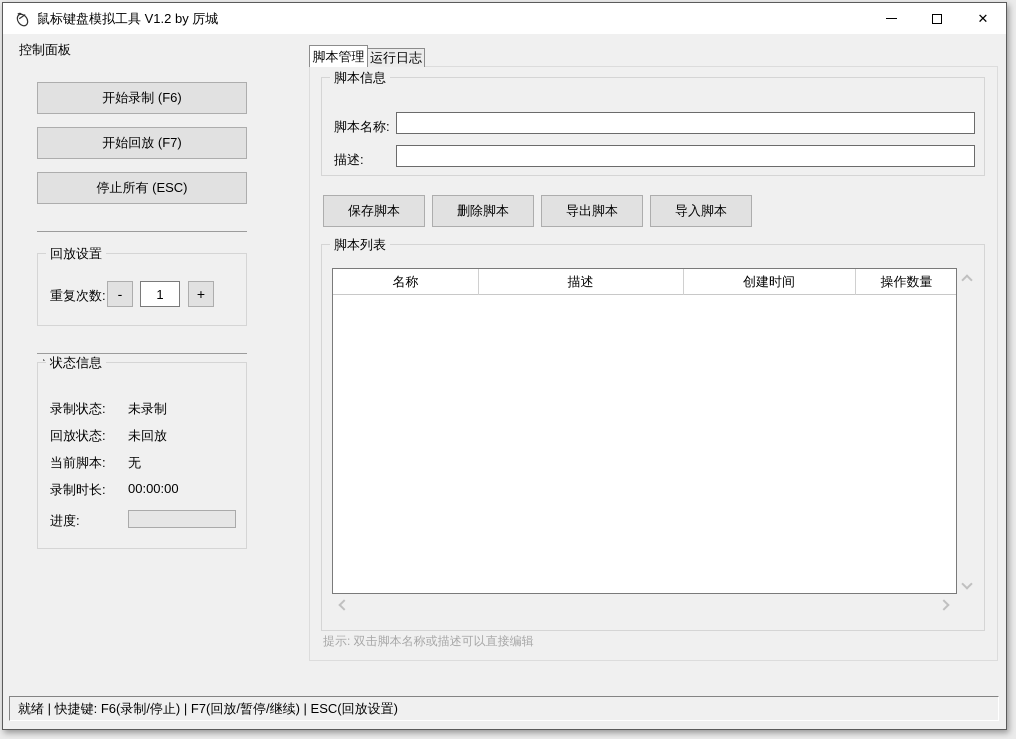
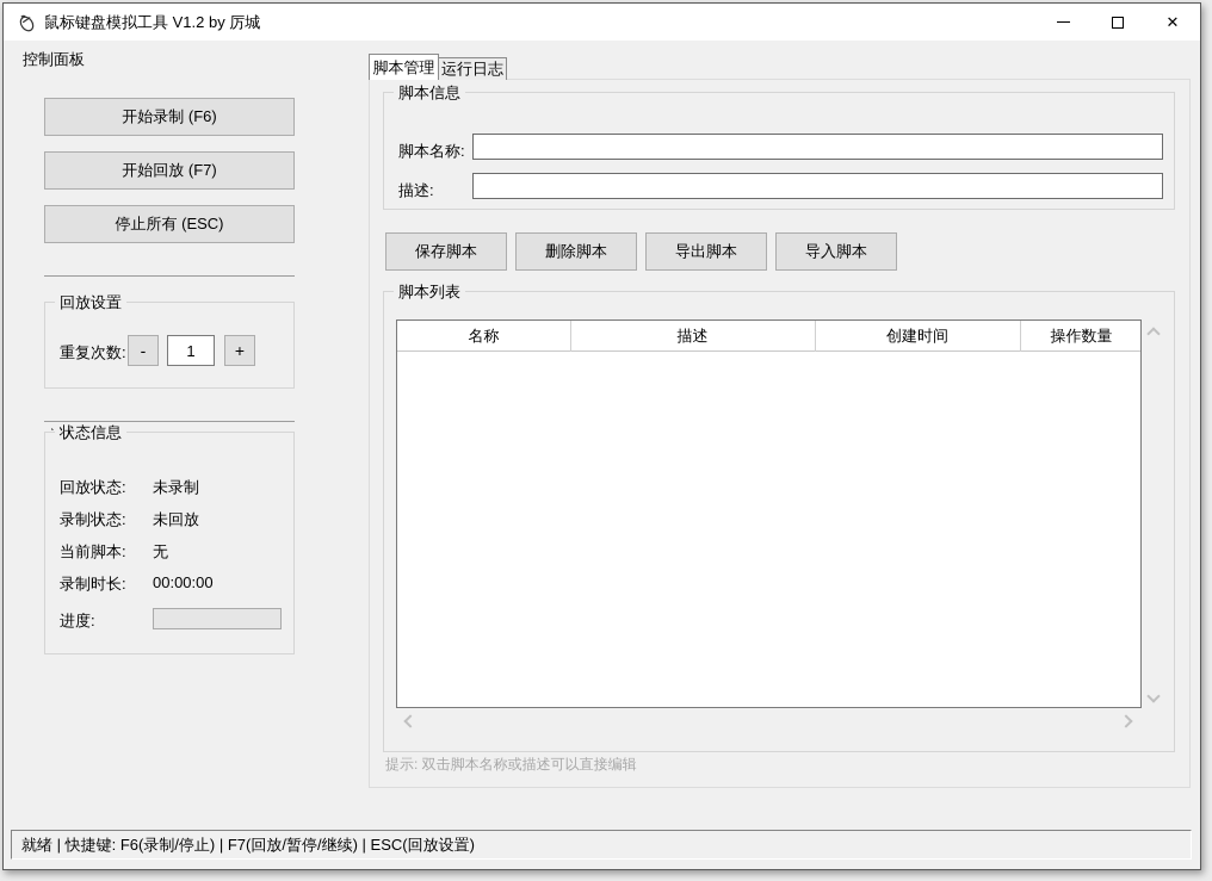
  鼠标键盘模拟工具 V1.2 by 厉城
  ✕
  控制面板
  开始录制 (F6)
  开始回放 (F7)
  停止所有 (ESC)
  回放设置
  重复次数:
  -
  1
  +
  状态信息
- 录制状态:
+ 回放状态:
  未录制
- 回放状态:
+ 录制状态:
  未回放
  当前脚本:
  无
  录制时长:
  00:00:00
  进度:
  脚本管理
  运行日志
  脚本信息
  脚本名称:
  描述:
  保存脚本
  删除脚本
  导出脚本
  导入脚本
  脚本列表
  名称
  描述
  创建时间
  操作数量
  提示: 双击脚本名称或描述可以直接编辑
  就绪 | 快捷键: F6(录制/停止) | F7(回放/暂停/继续) | ESC(回放设置)
